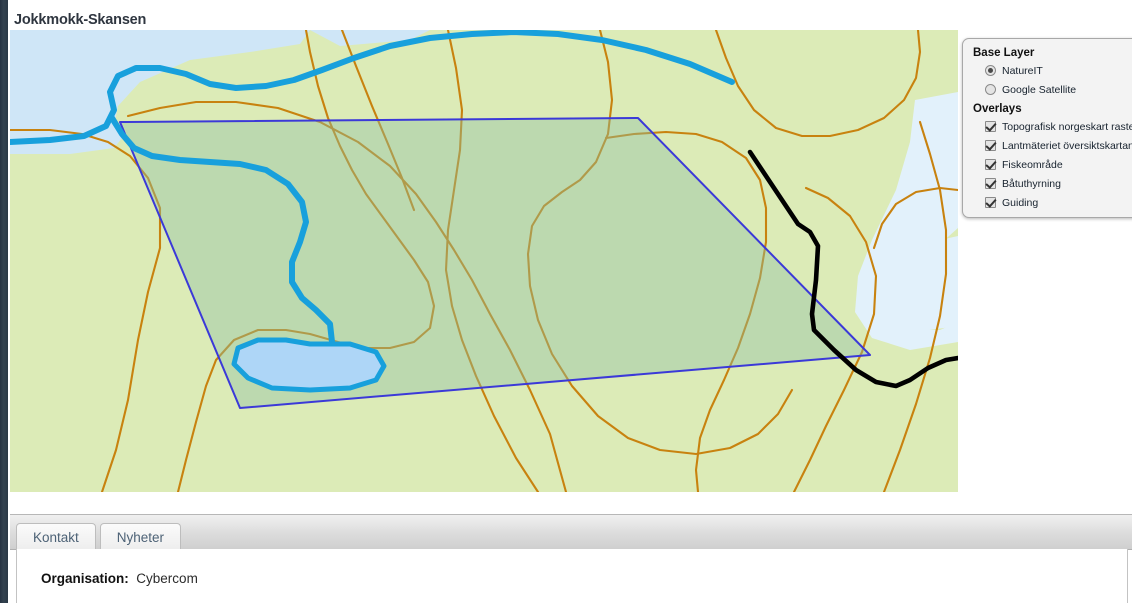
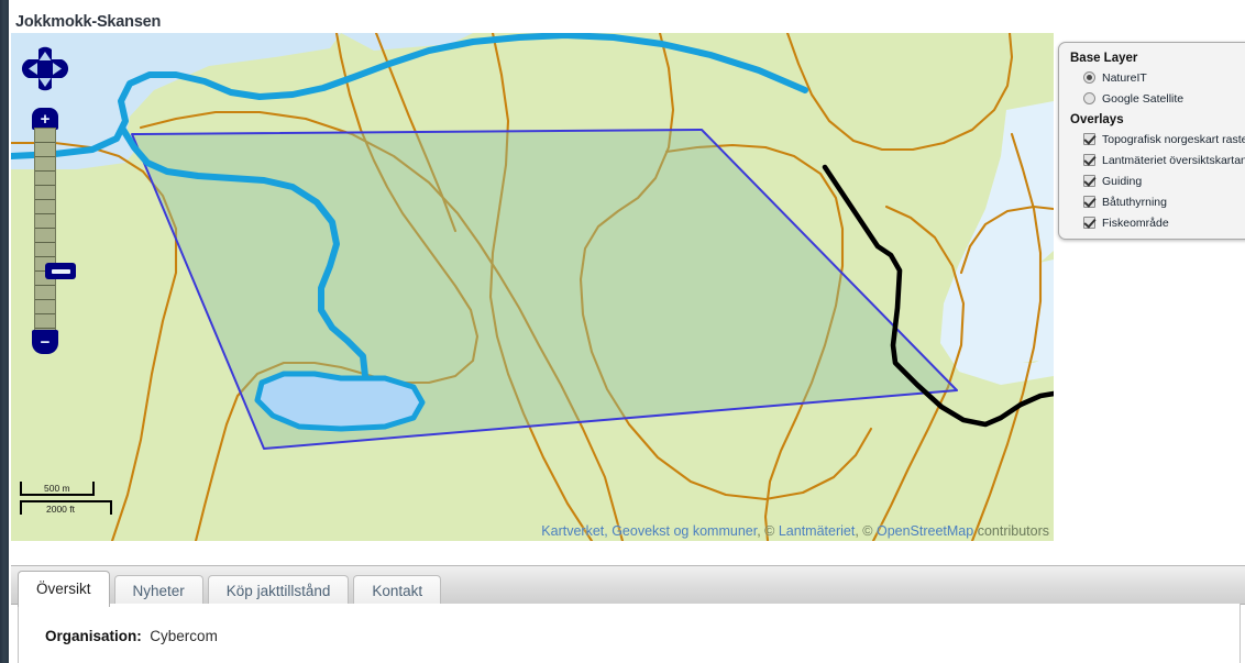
  Jokkmokk-Skansen
+ 500 m
+ 2000 ft
+ Kartverket, Geovekst og kommuner, © Lantmäteriet, © OpenStreetMap contributors
+ +
+ −
  Base Layer
  NatureIT
  Google Satellite
  Overlays
  Topografisk norgeskart rast
  Lantmäteriet översiktskartan
- Fiskeområde
+ Guiding
  Båtuthyrning
- Guiding
+ Fiskeområde
+ Översikt
- Kontakt
+ Nyheter
+ Köp jakttillstånd
- Nyheter
+ Kontakt
  Organisation: Cybercom
